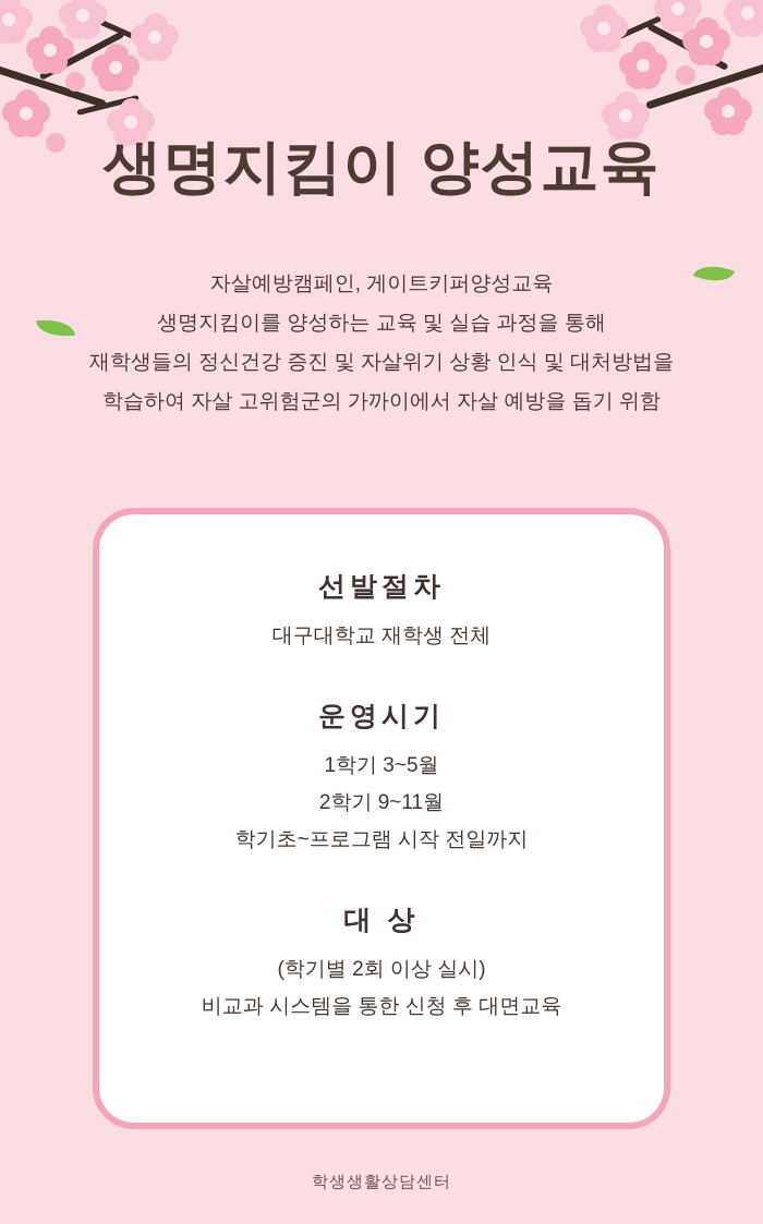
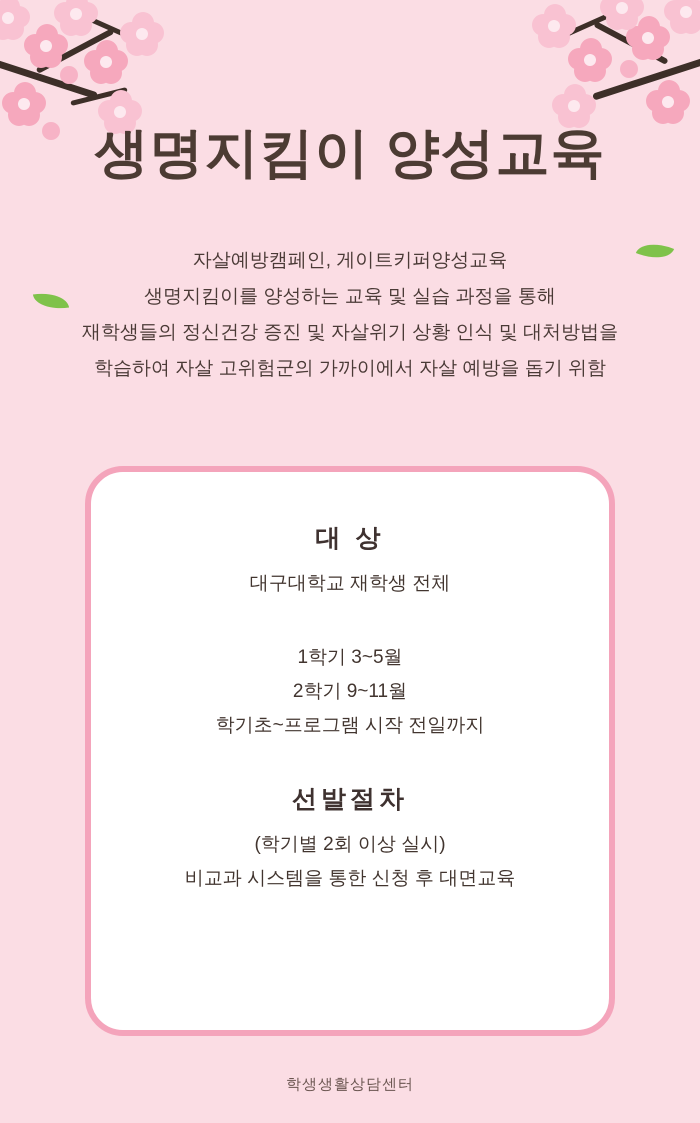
  생명지킴이 양성교육
  자살예방캠페인, 게이트키퍼양성교육
  생명지킴이를 양성하는 교육 및 실습 과정을 통해
  재학생들의 정신건강 증진 및 자살위기 상황 인식 및 대처방법을
  학습하여 자살 고위험군의 가까이에서 자살 예방을 돕기 위함
- 선발절차
+ 대 상
  대구대학교 재학생 전체
- 운영시기
  1학기 3~5월
  2학기 9~11월
  학기초~프로그램 시작 전일까지
- 대 상
+ 선발절차
  (학기별 2회 이상 실시)
  비교과 시스템을 통한 신청 후 대면교육
  학생생활상담센터
